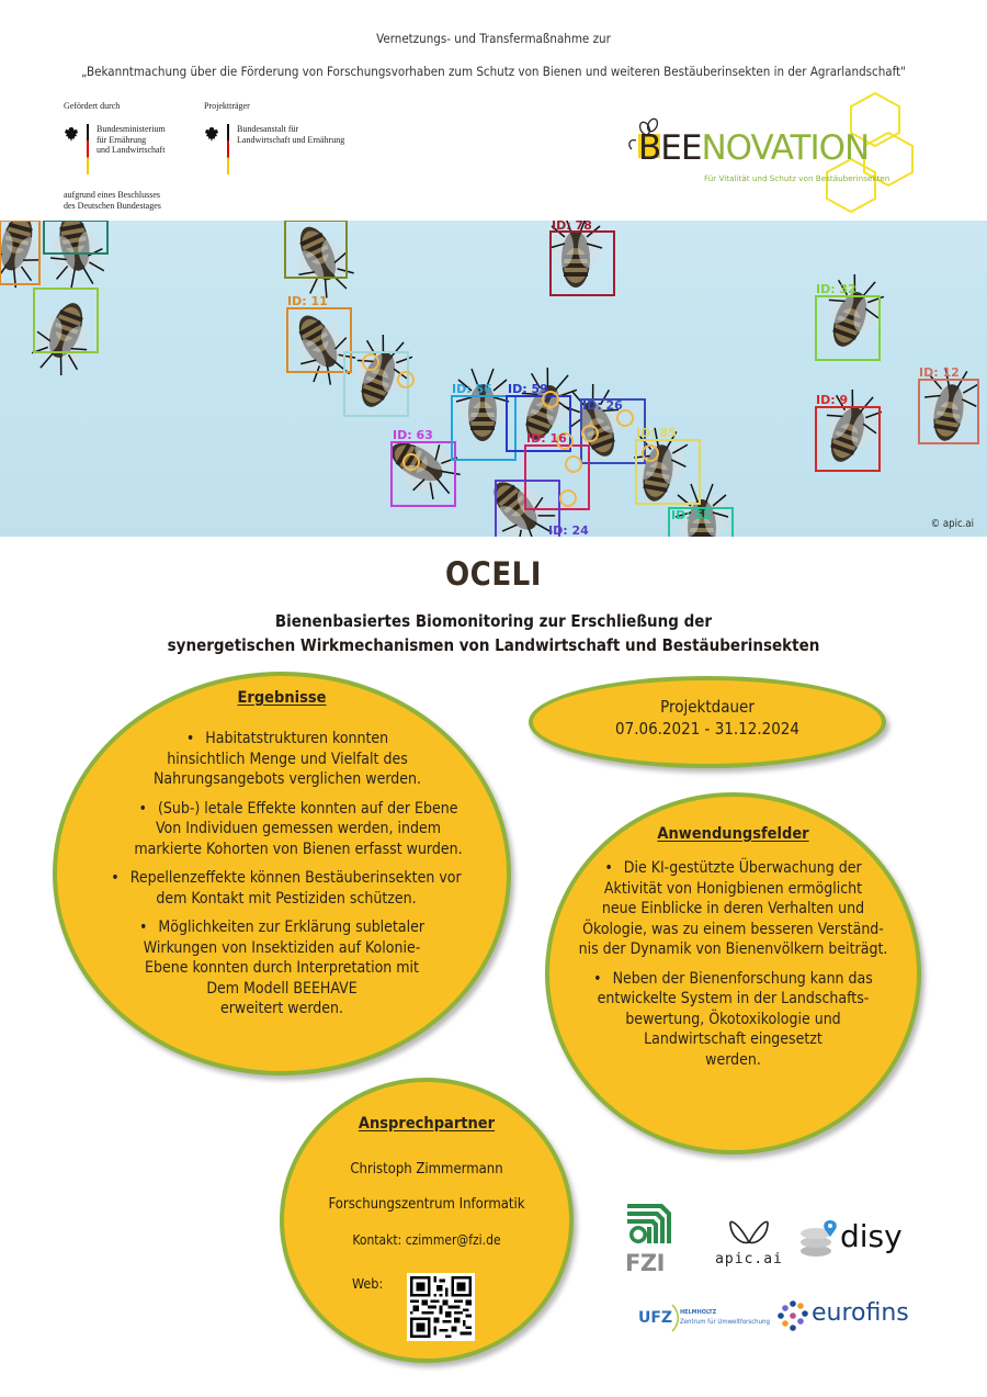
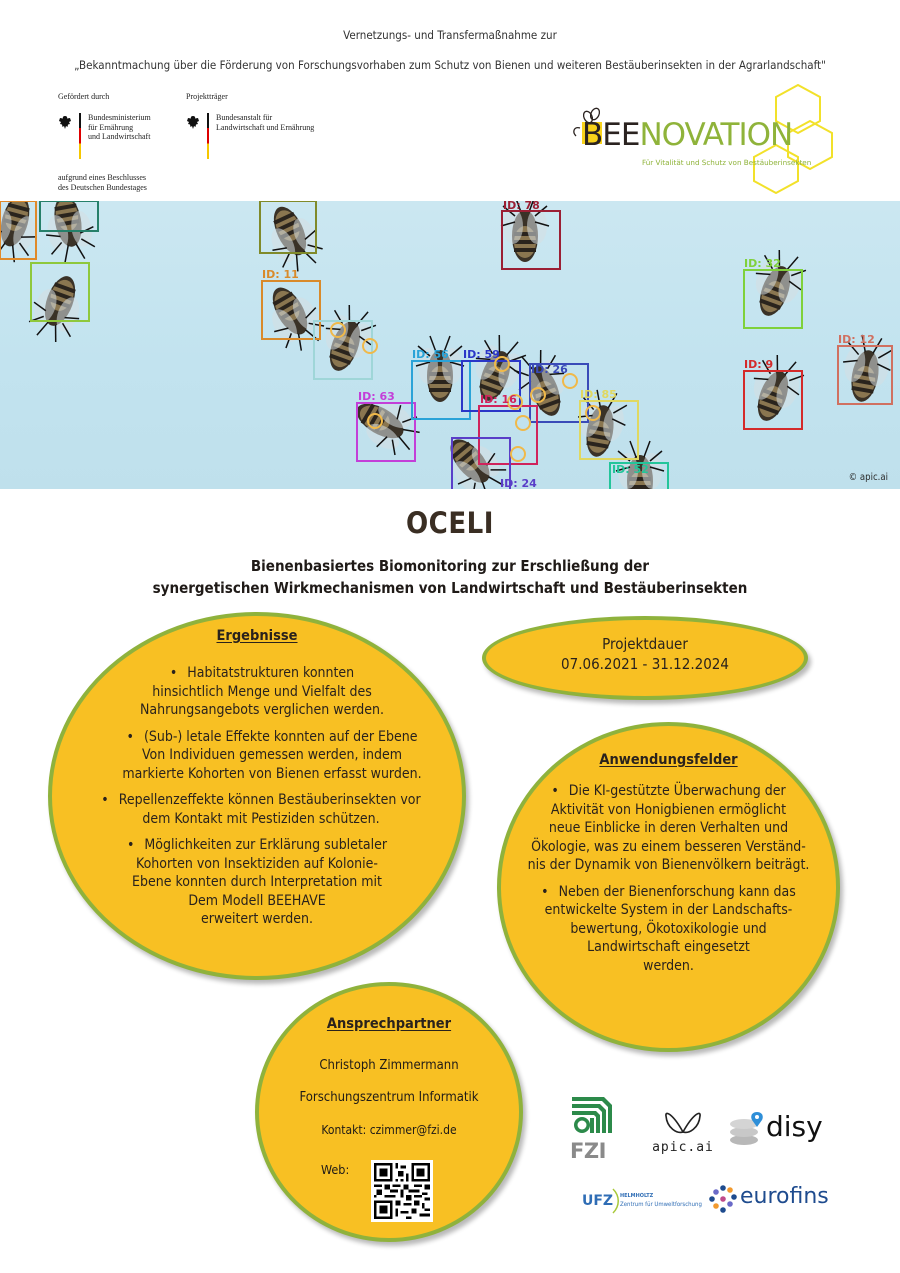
  Vernetzungs- und Transfermaßnahme zur
  „Bekanntmachung über die Förderung von Forschungsvorhaben zum Schutz von Bienen und weiteren Bestäuberinsekten in der Agrarlandschaft"
  Gefördert durch
  Bundesministerium
  für Ernährung
  und Landwirtschaft
  aufgrund eines Beschlusses
  des Deutschen Bundestages
  Projektträger
  Bundesanstalt für
  Landwirtschaft und Ernährung
  BEENOVATION
  Für Vitalität und Schutz von Bestäuberinsekten
  ID: 78
  ID: 11
  ID: 32
  ID: 9
  ID: 63
  ID: 56
  ID: 59
  ID: 16
  ID: 26
  ID: 85
  ID: 52
  ID: 24
  ID: 12
  © apic.ai
  OCELI
  Bienenbasiertes Biomonitoring zur Erschließung der
  synergetischen Wirkmechanismen von Landwirtschaft und Bestäuberinsekten
  Ergebnisse
  • Habitatstrukturen konnten
  hinsichtlich Menge und Vielfalt des
  Nahrungsangebots verglichen werden.
  • (Sub-) letale Effekte konnten auf der Ebene
  Von Individuen gemessen werden, indem
  markierte Kohorten von Bienen erfasst wurden.
  • Repellenzeffekte können Bestäuberinsekten vor
  dem Kontakt mit Pestiziden schützen.
  • Möglichkeiten zur Erklärung subletaler
- Wirkungen von Insektiziden auf Kolonie-
+ Kohorten von Insektiziden auf Kolonie-
  Ebene konnten durch Interpretation mit
  Dem Modell BEEHAVE
  erweitert werden.
  Projektdauer
  07.06.2021 - 31.12.2024
  Anwendungsfelder
  • Die KI-gestützte Überwachung der
  Aktivität von Honigbienen ermöglicht
  neue Einblicke in deren Verhalten und
  Ökologie, was zu einem besseren Verständ-
  nis der Dynamik von Bienenvölkern beiträgt.
  • Neben der Bienenforschung kann das
  entwickelte System in der Landschafts-
  bewertung, Ökotoxikologie und
  Landwirtschaft eingesetzt
  werden.
  Ansprechpartner
  Christoph Zimmermann
  Forschungszentrum Informatik
  Kontakt: czimmer@fzi.de
  Web:
  FZI
  apic.ai
  disy
  UFZ
  eurofins
